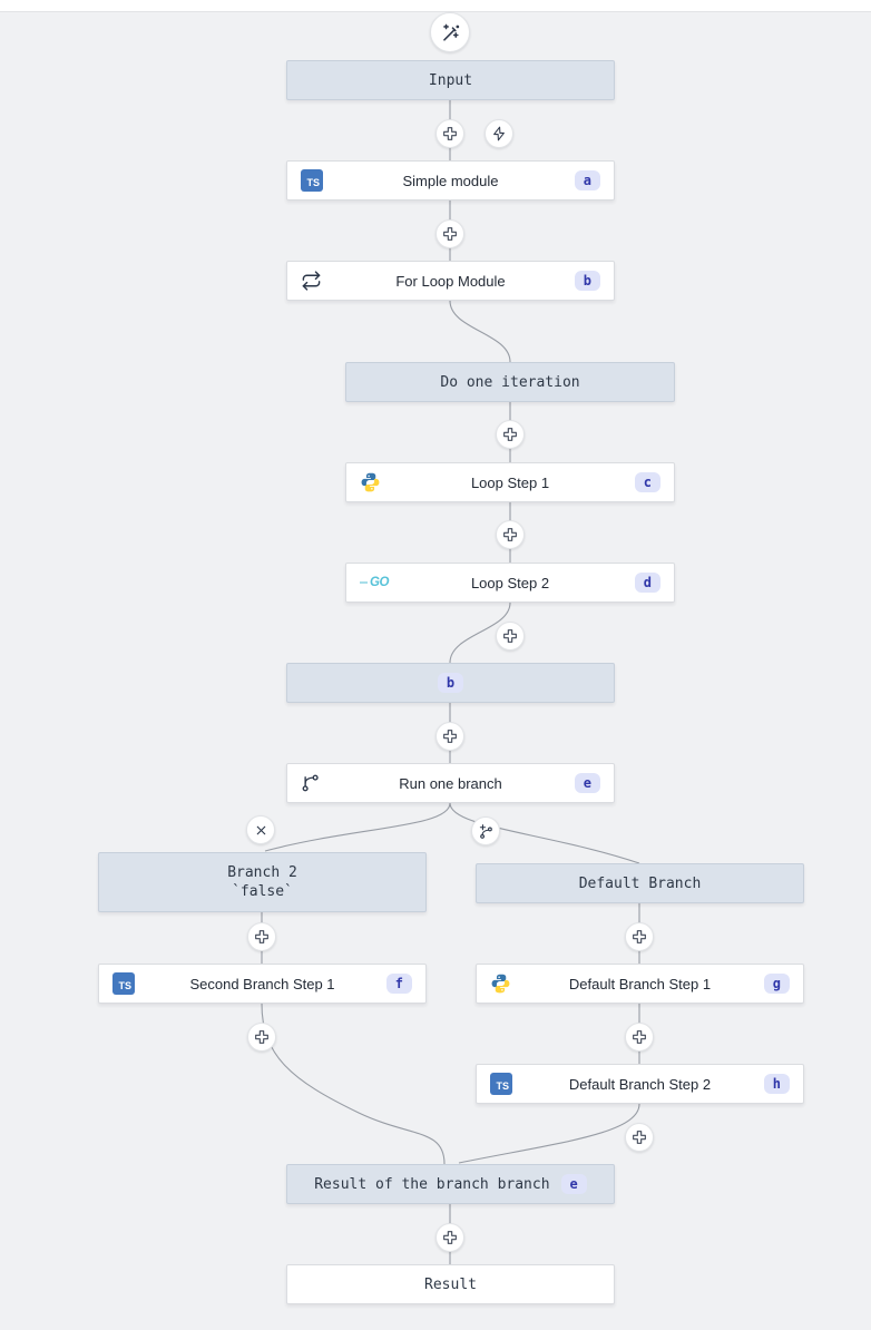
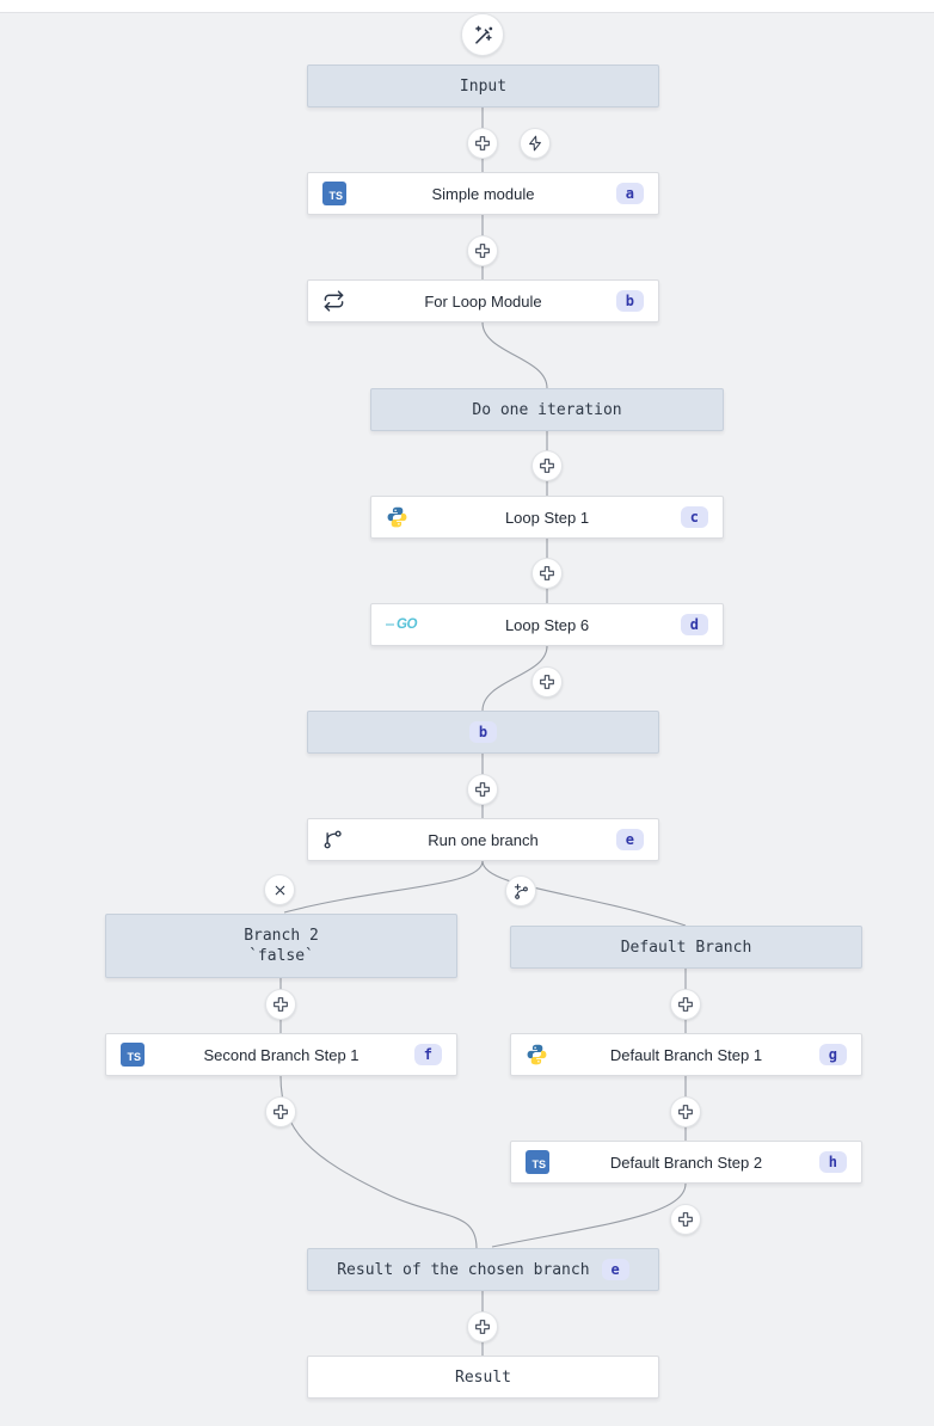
  Input
  TS
  Simple module
  a
  For Loop Module
  b
  Do one iteration
  Loop Step 1
  c
  GO
- Loop Step 2
+ Loop Step 6
  d
  b
  Run one branch
  e
  Branch 2
  `false`
  Default Branch
  TS
  Second Branch Step 1
  f
  Default Branch Step 1
  g
  TS
  Default Branch Step 2
  h
- Result of the branch branch
+ Result of the chosen branch
  e
  Result
